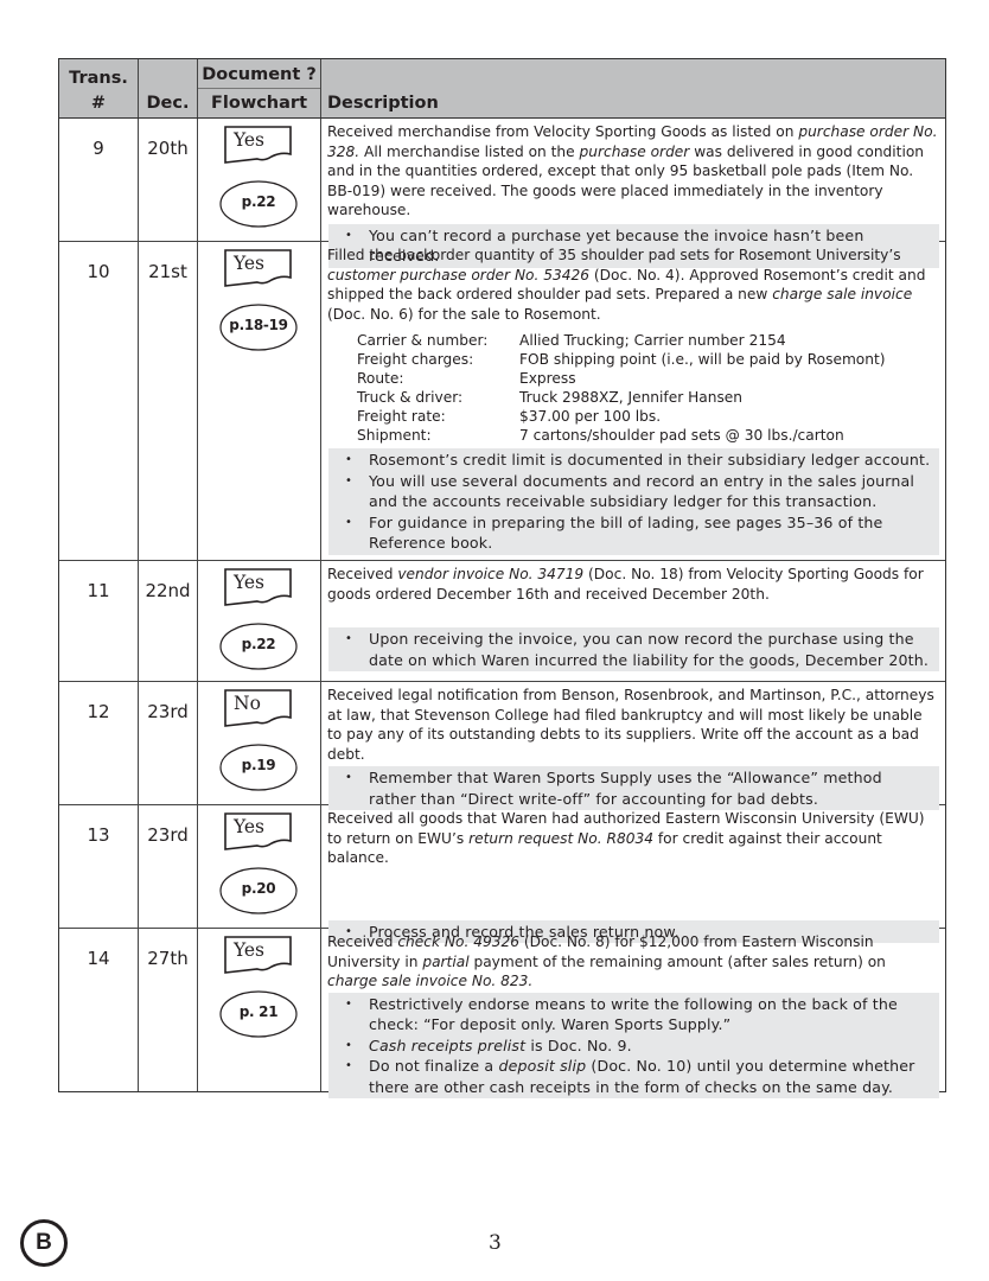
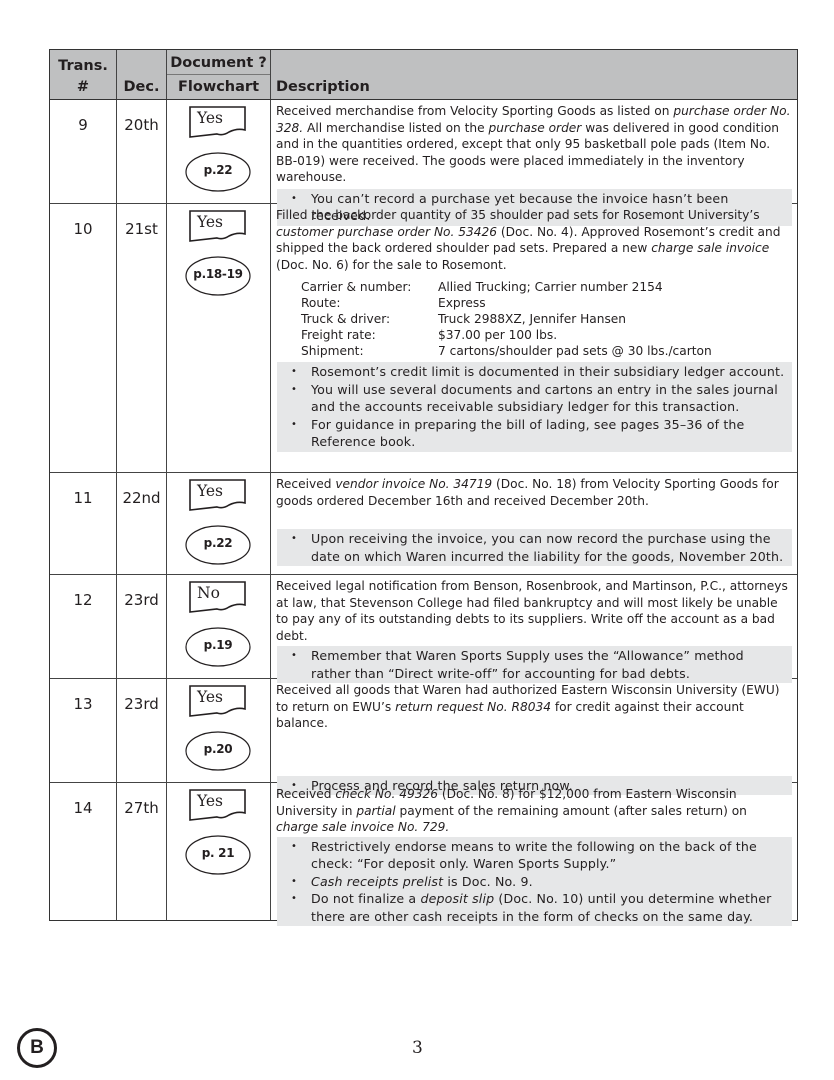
  Trans.
  #
  Dec.
  Document ?
  Flowchart
  Description
  9
  20th
  Yes
  p.22
  Received merchandise from Velocity Sporting Goods as listed on purchase order No. 328. All merchandise listed on the purchase order was delivered in good condition and in the quantities ordered, except that only 95 basketball pole pads (Item No. BB-019) were received. The goods were placed immediately in the inventory warehouse.
  You can’t record a purchase yet because the invoice hasn’t been received.
  10
  21st
  Yes
  p.18-19
  Filled the backorder quantity of 35 shoulder pad sets for Rosemont University’s customer purchase order No. 53426 (Doc. No. 4). Approved Rosemont’s credit and shipped the back ordered shoulder pad sets. Prepared a new charge sale invoice (Doc. No. 6) for the sale to Rosemont.
  Carrier & number:
  Allied Trucking; Carrier number 2154
- Freight charges:
- FOB shipping point (i.e., will be paid by Rosemont)
  Route:
  Express
  Truck & driver:
  Truck 2988XZ, Jennifer Hansen
  Freight rate:
  $37.00 per 100 lbs.
  Shipment:
  7 cartons/shoulder pad sets @ 30 lbs./carton
  Rosemont’s credit limit is documented in their subsidiary ledger account.
- You will use several documents and record an entry in the sales journal and the accounts receivable subsidiary ledger for this transaction.
+ You will use several documents and cartons an entry in the sales journal and the accounts receivable subsidiary ledger for this transaction.
  For guidance in preparing the bill of lading, see pages 35–36 of the Reference book.
  11
  22nd
  Yes
  p.22
  Received vendor invoice No. 34719 (Doc. No. 18) from Velocity Sporting Goods for goods ordered December 16th and received December 20th.
- Upon receiving the invoice, you can now record the purchase using the date on which Waren incurred the liability for the goods, December 20th.
+ Upon receiving the invoice, you can now record the purchase using the date on which Waren incurred the liability for the goods, November 20th.
  12
  23rd
  No
  p.19
  Received legal notification from Benson, Rosenbrook, and Martinson, P.C., attorneys at law, that Stevenson College had filed bankruptcy and will most likely be unable to pay any of its outstanding debts to its suppliers. Write off the account as a bad debt.
  Remember that Waren Sports Supply uses the “Allowance” method rather than “Direct write-off” for accounting for bad debts.
  13
  23rd
  Yes
  p.20
  Received all goods that Waren had authorized Eastern Wisconsin University (EWU) to return on EWU’s return request No. R8034 for credit against their account balance.
  Process and record the sales return now.
  14
  27th
  Yes
  p. 21
- Received check No. 49326 (Doc. No. 8) for $12,000 from Eastern Wisconsin University in partial payment of the remaining amount (after sales return) on charge sale invoice No. 823.
+ Received check No. 49326 (Doc. No. 8) for $12,000 from Eastern Wisconsin University in partial payment of the remaining amount (after sales return) on charge sale invoice No. 729.
  Restrictively endorse means to write the following on the back of the check: “For deposit only. Waren Sports Supply.”
  Cash receipts prelist is Doc. No. 9.
  Do not finalize a deposit slip (Doc. No. 10) until you determine whether there are other cash receipts in the form of checks on the same day.
  B
  3
